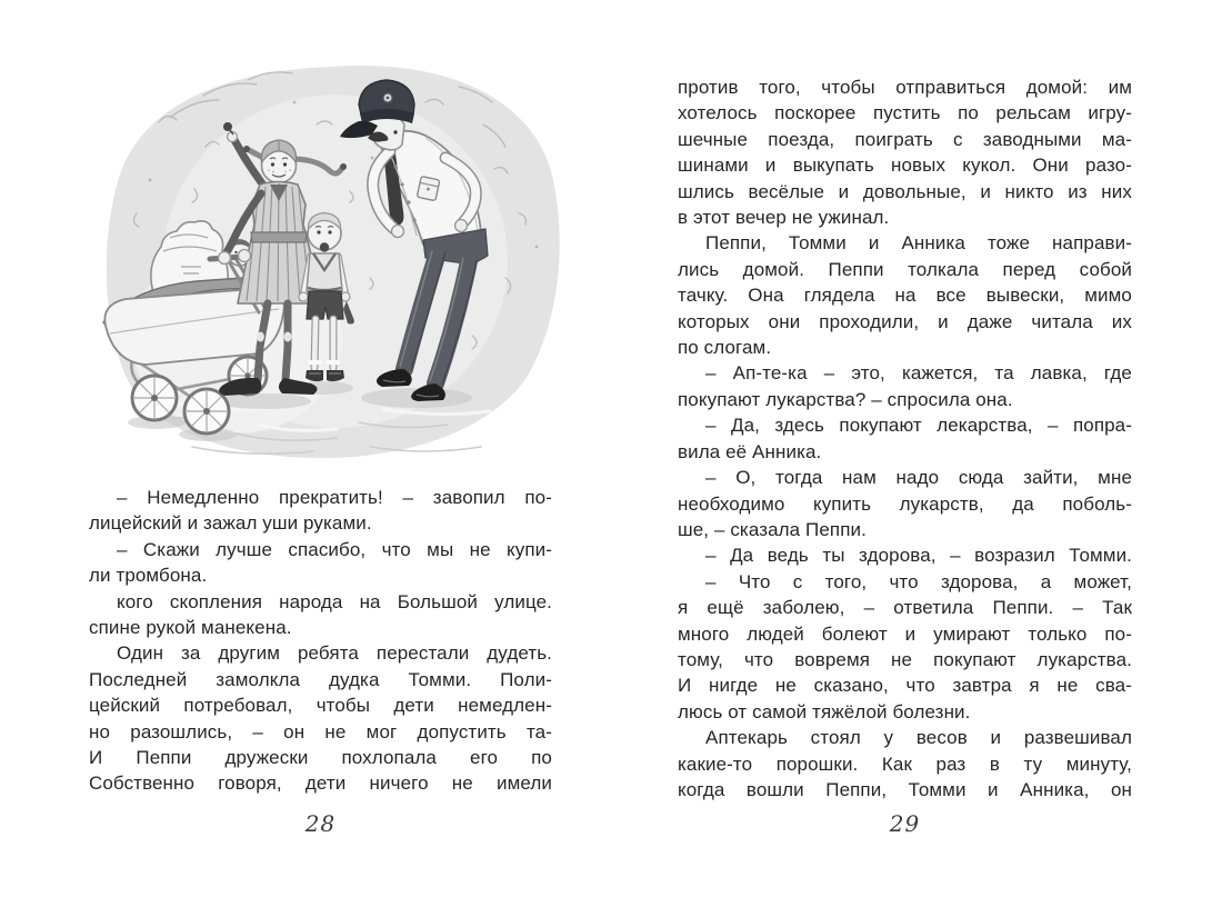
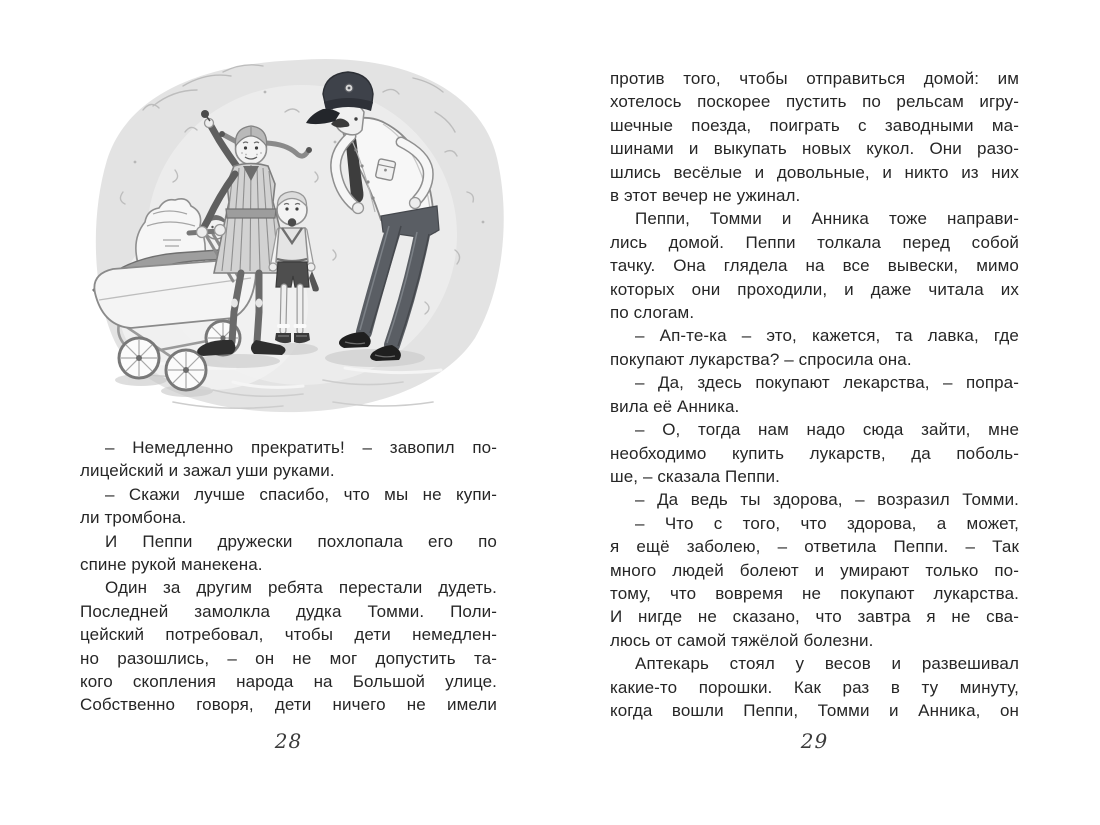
  – Немедленно прекратить! – завопил по-
  лицейский и зажал уши руками.
  – Скажи лучше спасибо, что мы не купи-
  ли тромбона.
- кого скопления народа на Большой улице.
+ И Пеппи дружески похлопала его по
  спине рукой манекена.
  Один за другим ребята перестали дудеть.
  Последней замолкла дудка Томми. Поли-
  цейский потребовал, чтобы дети немедлен-
  но разошлись, – он не мог допустить та-
- И Пеппи дружески похлопала его по
+ кого скопления народа на Большой улице.
  Собственно говоря, дети ничего не имели
  против того, чтобы отправиться домой: им
  хотелось поскорее пустить по рельсам игру-
  шечные поезда, поиграть с заводными ма-
  шинами и выкупать новых кукол. Они разо-
  шлись весёлые и довольные, и никто из них
  в этот вечер не ужинал.
  Пеппи, Томми и Анника тоже направи-
  лись домой. Пеппи толкала перед собой
  тачку. Она глядела на все вывески, мимо
  которых они проходили, и даже читала их
  по слогам.
  – Ап-те-ка – это, кажется, та лавка, где
  покупают лукарства? – спросила она.
  – Да, здесь покупают лекарства, – попра-
  вила её Анника.
  – О, тогда нам надо сюда зайти, мне
  необходимо купить лукарств, да поболь-
  ше, – сказала Пеппи.
  – Да ведь ты здорова, – возразил Томми.
  – Что с того, что здорова, а может,
  я ещё заболею, – ответила Пеппи. – Так
  много людей болеют и умирают только по-
  тому, что вовремя не покупают лукарства.
  И нигде не сказано, что завтра я не сва-
  люсь от самой тяжёлой болезни.
  Аптекарь стоял у весов и развешивал
  какие-то порошки. Как раз в ту минуту,
  когда вошли Пеппи, Томми и Анника, он
  28
  29
